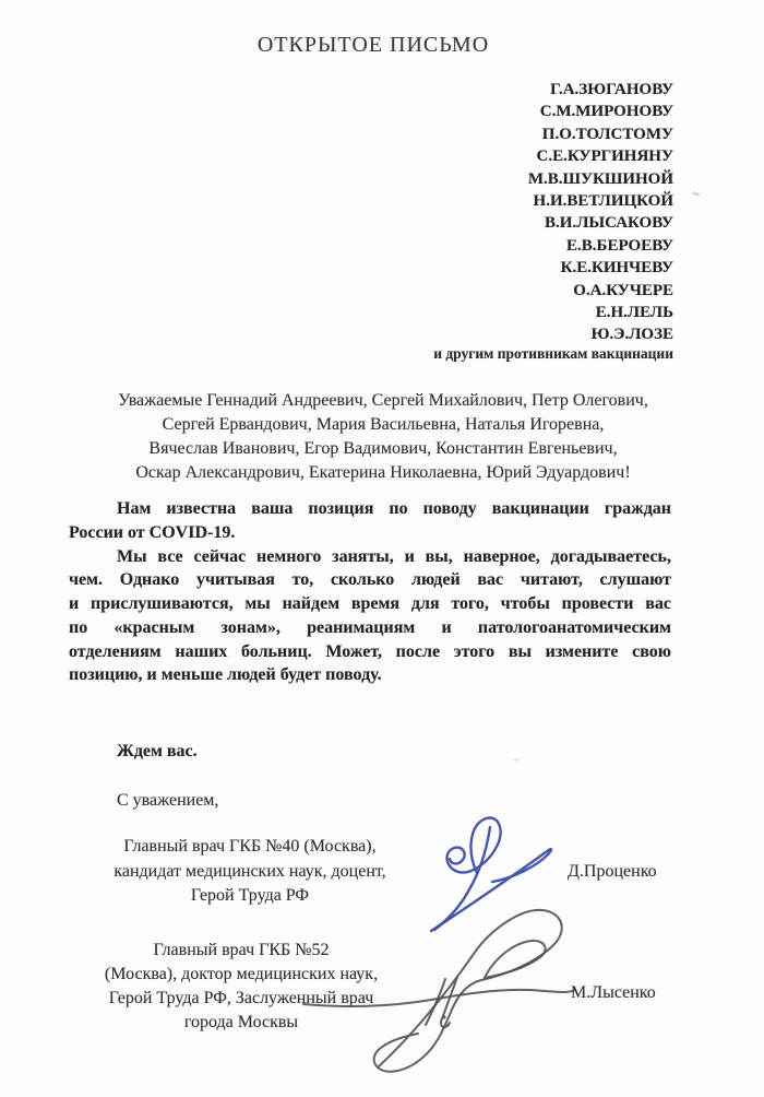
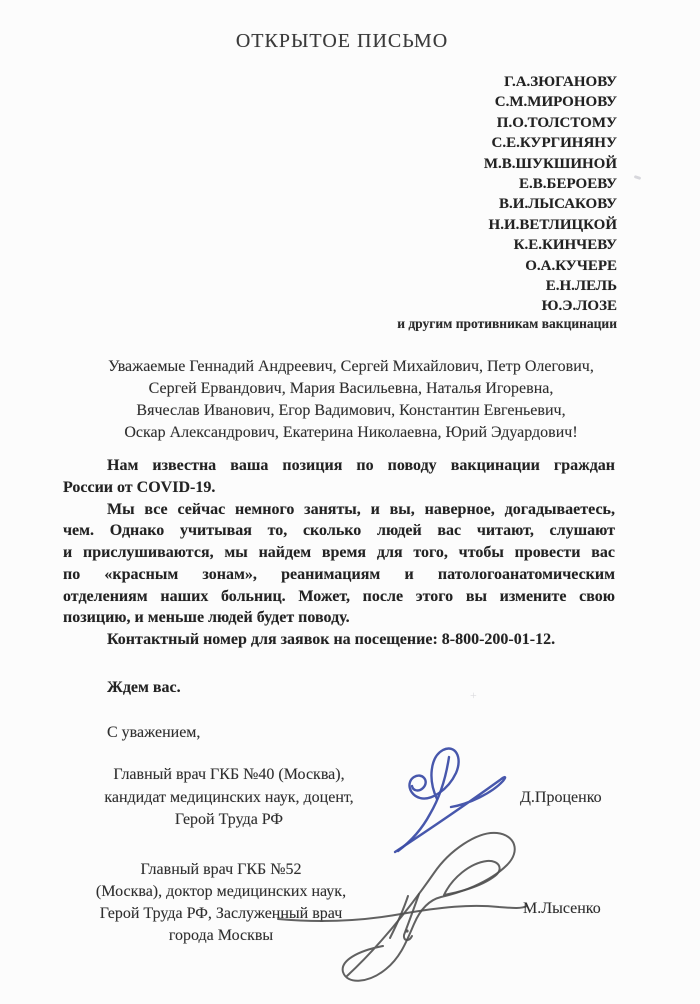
  ОТКРЫТОЕ ПИСЬМО
  Г.А.ЗЮГАНОВУ
  С.М.МИРОНОВУ
  П.О.ТОЛСТОМУ
  С.Е.КУРГИНЯНУ
  М.В.ШУКШИНОЙ
- Н.И.ВЕТЛИЦКОЙ
+ Е.В.БЕРОЕВУ
  В.И.ЛЫСАКОВУ
- Е.В.БЕРОЕВУ
+ Н.И.ВЕТЛИЦКОЙ
  К.Е.КИНЧЕВУ
  О.А.КУЧЕРЕ
  Е.Н.ЛЕЛЬ
  Ю.Э.ЛОЗЕ
  и другим противникам вакцинации
  Уважаемые Геннадий Андреевич, Сергей Михайлович, Петр Олегович,
  Сергей Ервандович, Мария Васильевна, Наталья Игоревна,
  Вячеслав Иванович, Егор Вадимович, Константин Евгеньевич,
  Оскар Александрович, Екатерина Николаевна, Юрий Эдуардович!
  Нам известна ваша позиция по поводу вакцинации граждан
  России от COVID-19.
  Мы все сейчас немного заняты, и вы, наверное, догадываетесь,
  чем. Однако учитывая то, сколько людей вас читают, слушают
  и прислушиваются, мы найдем время для того, чтобы провести вас
  по «красным зонам», реанимациям и патологоанатомическим
  отделениям наших больниц. Может, после этого вы измените свою
  позицию, и меньше людей будет поводу.
+ Контактный номер для заявок на посещение: 8-800-200-01-12.
  Ждем вас.
  С уважением,
  Главный врач ГКБ №40 (Москва),
  кандидат медицинских наук, доцент,
  Герой Труда РФ
  Д.Проценко
  Главный врач ГКБ №52
  (Москва), доктор медицинских наук,
  Герой Труда РФ, Заслуженный врач
  города Москвы
  М.Лысенко
  +
